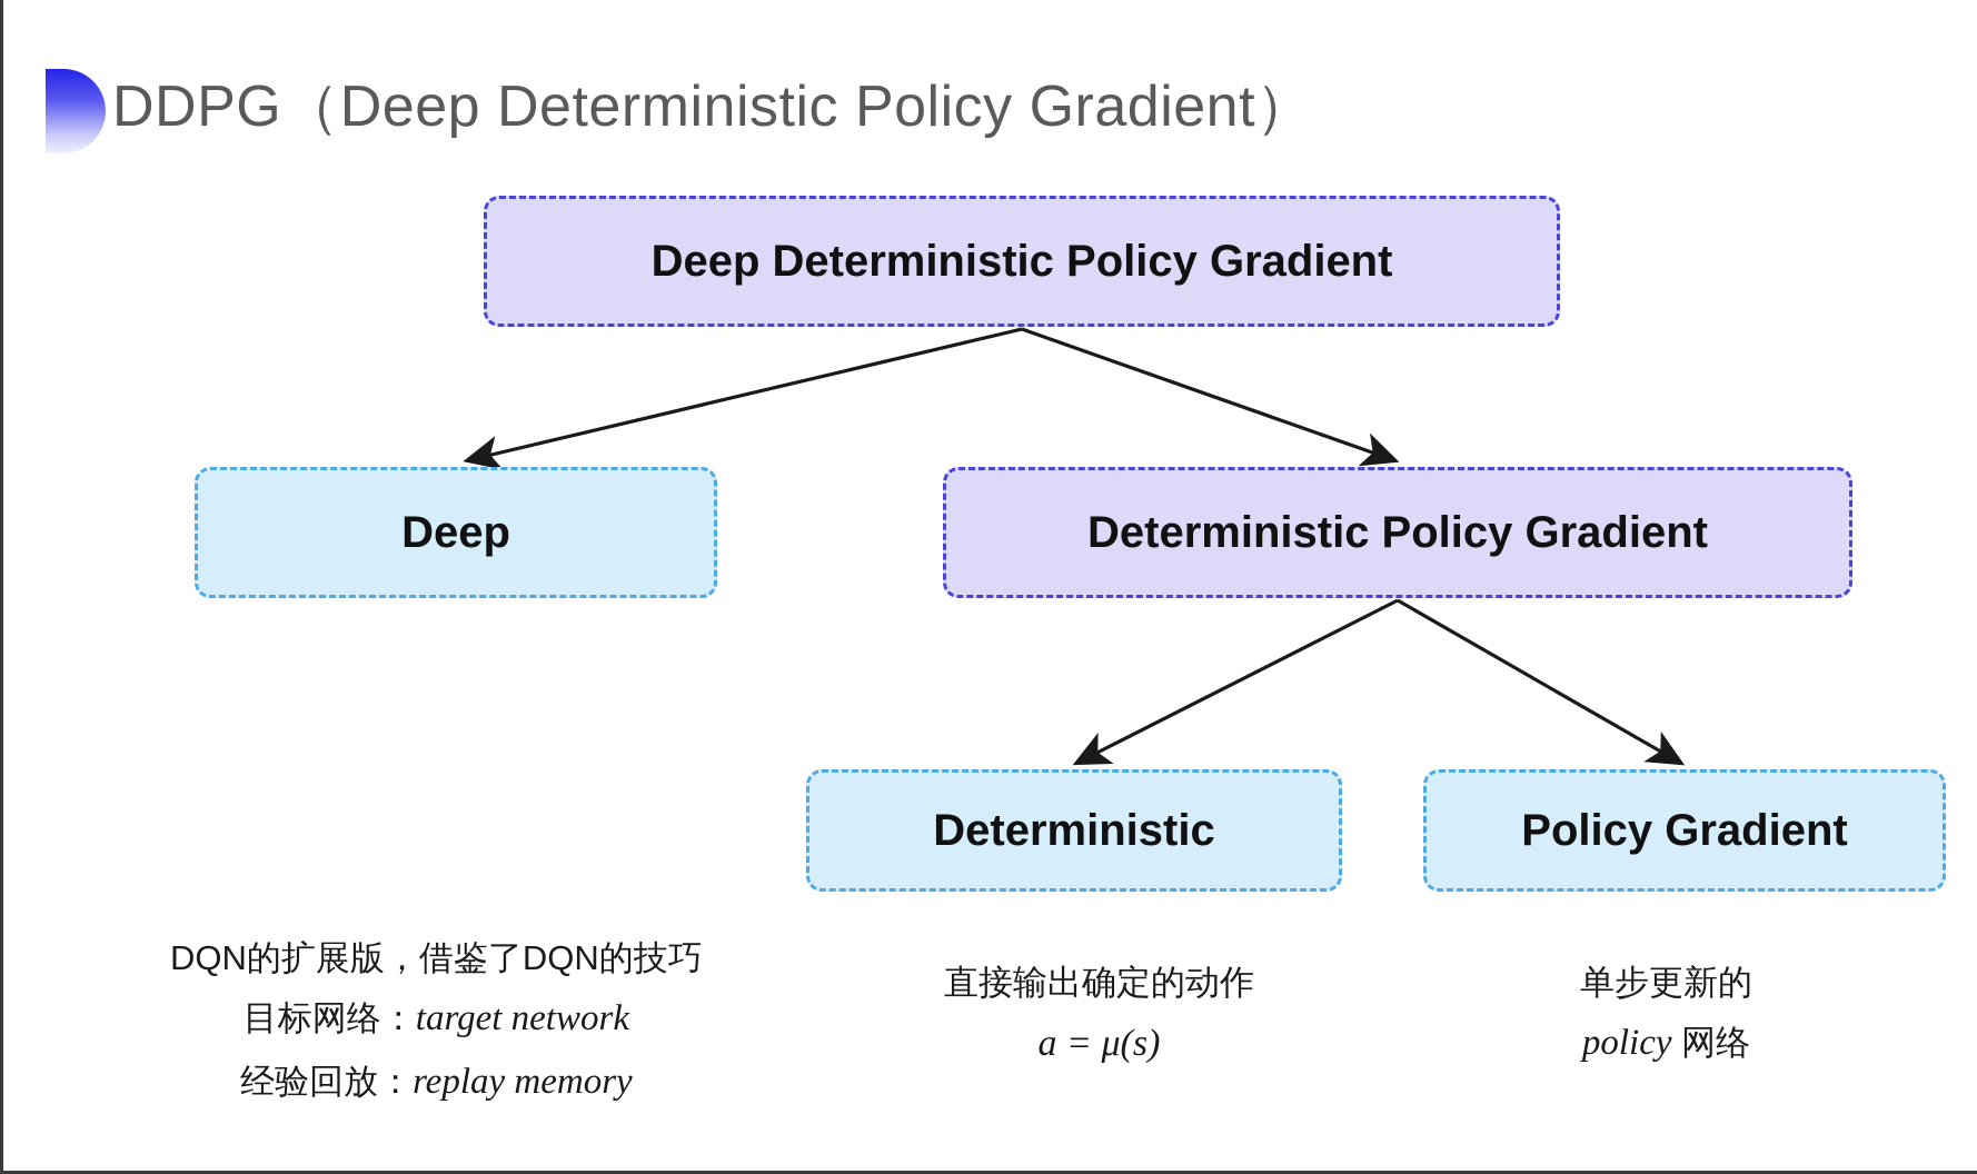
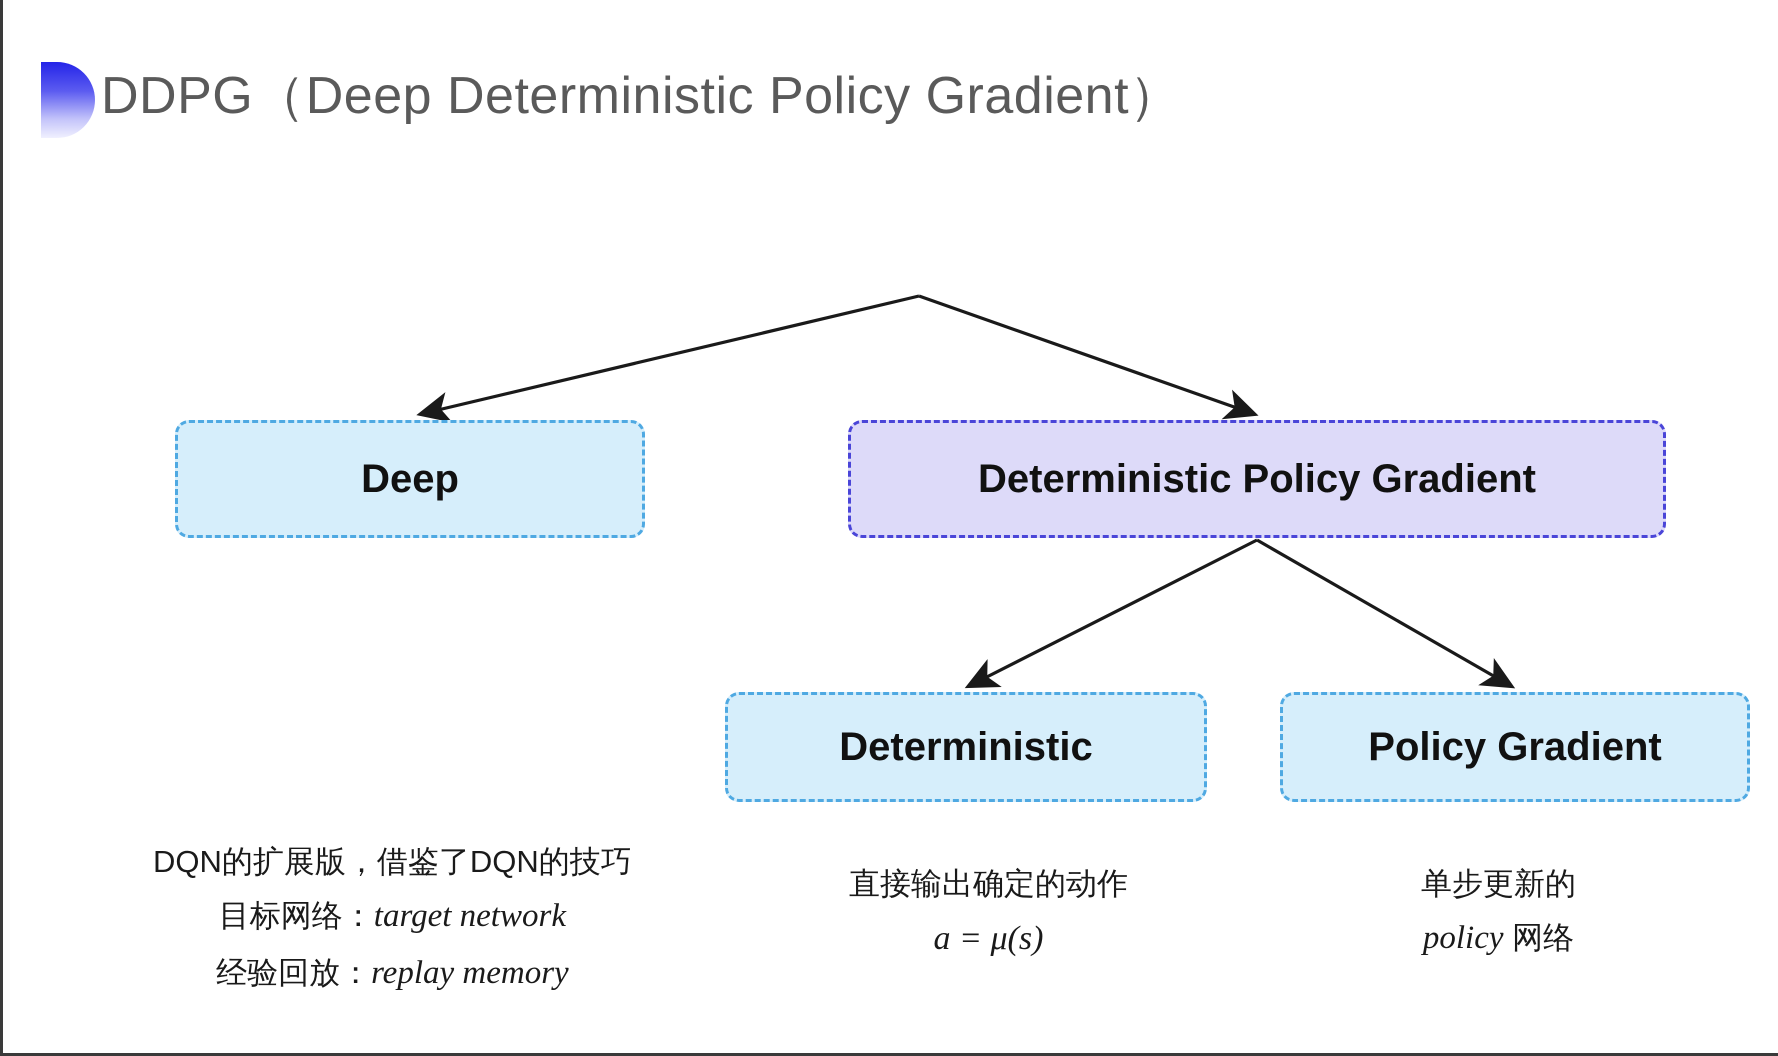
  DDPG（Deep Deterministic Policy Gradient）
- Deep Deterministic Policy Gradient
  Deep
  Deterministic Policy Gradient
  Deterministic
  Policy Gradient
  DQN的扩展版，借鉴了DQN的技巧
  目标网络：target network
  经验回放：replay memory
  直接输出确定的动作
  a = μ(s)
  单步更新的
  policy 网络
